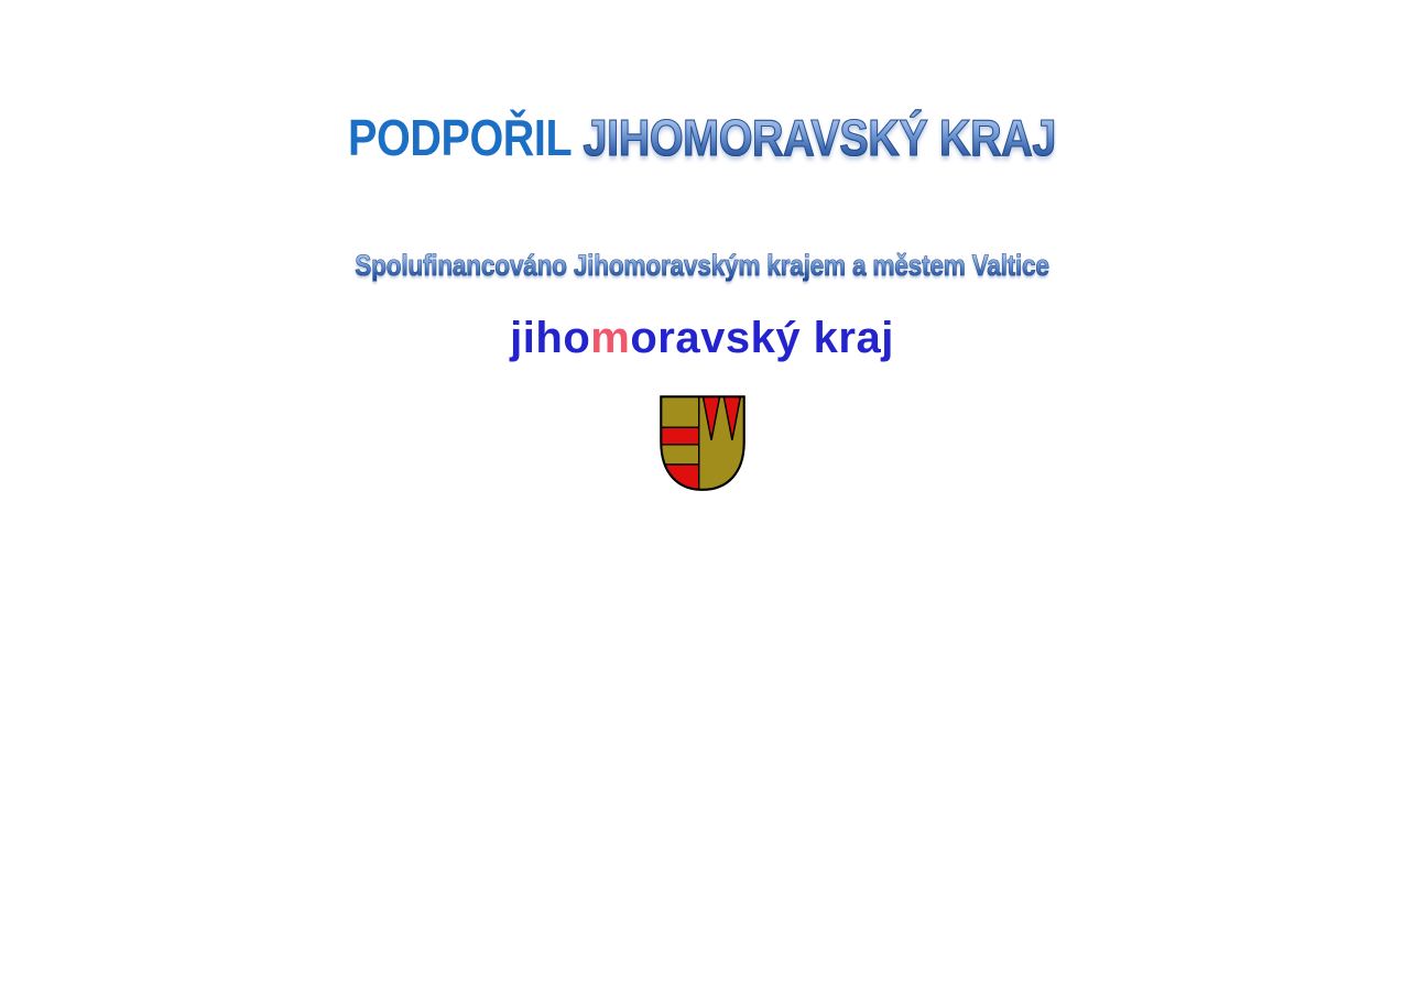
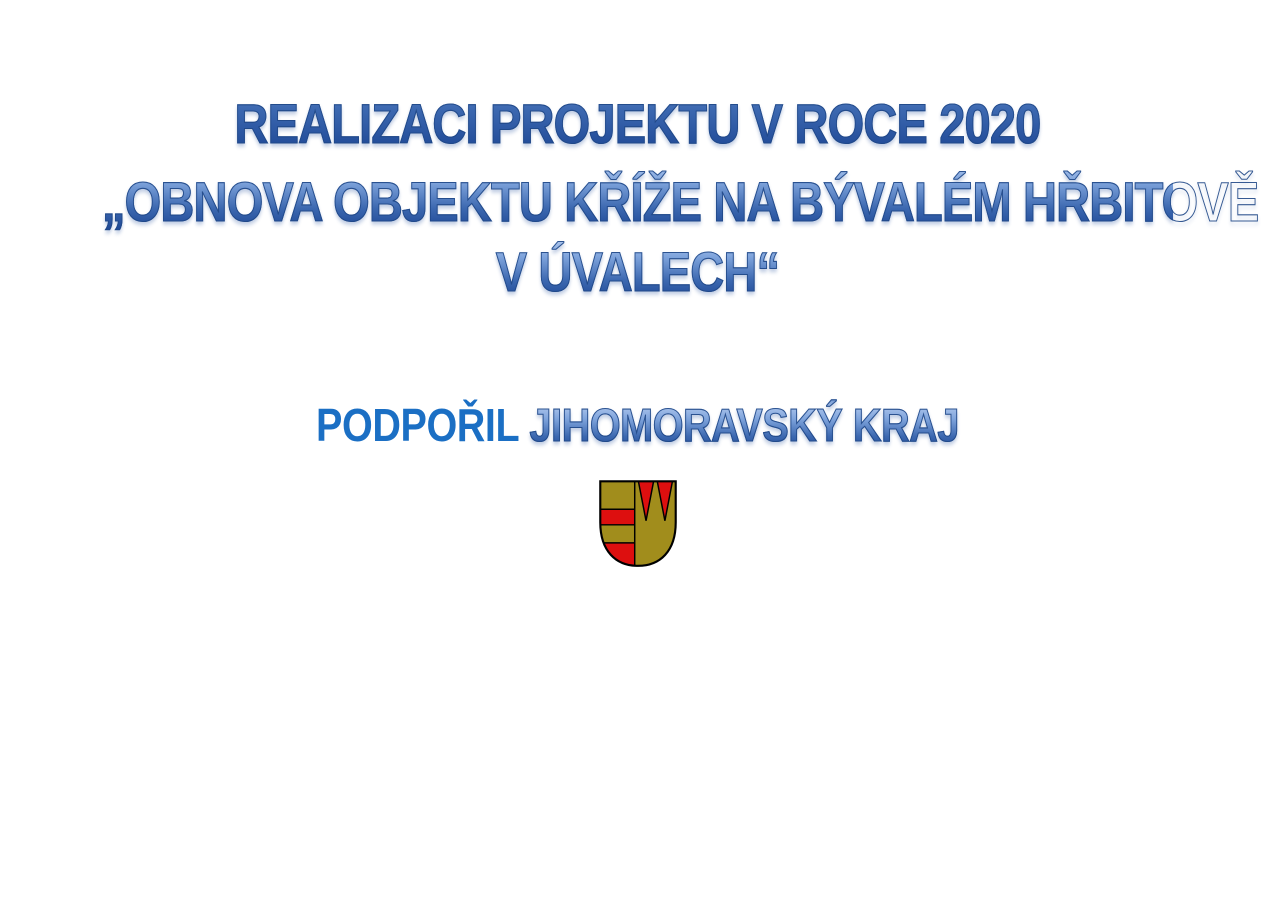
+ REALIZACI PROJEKTU V ROCE 2020
+ „OBNOVA OBJEKTU KŘÍŽE NA BÝVALÉM HŘBITOVĚ
+ V ÚVALECH“
  PODPOŘIL JIHOMORAVSKÝ KRAJ
- Spolufinancováno Jihomoravským krajem a městem Valtice
- jihomoravský kraj
